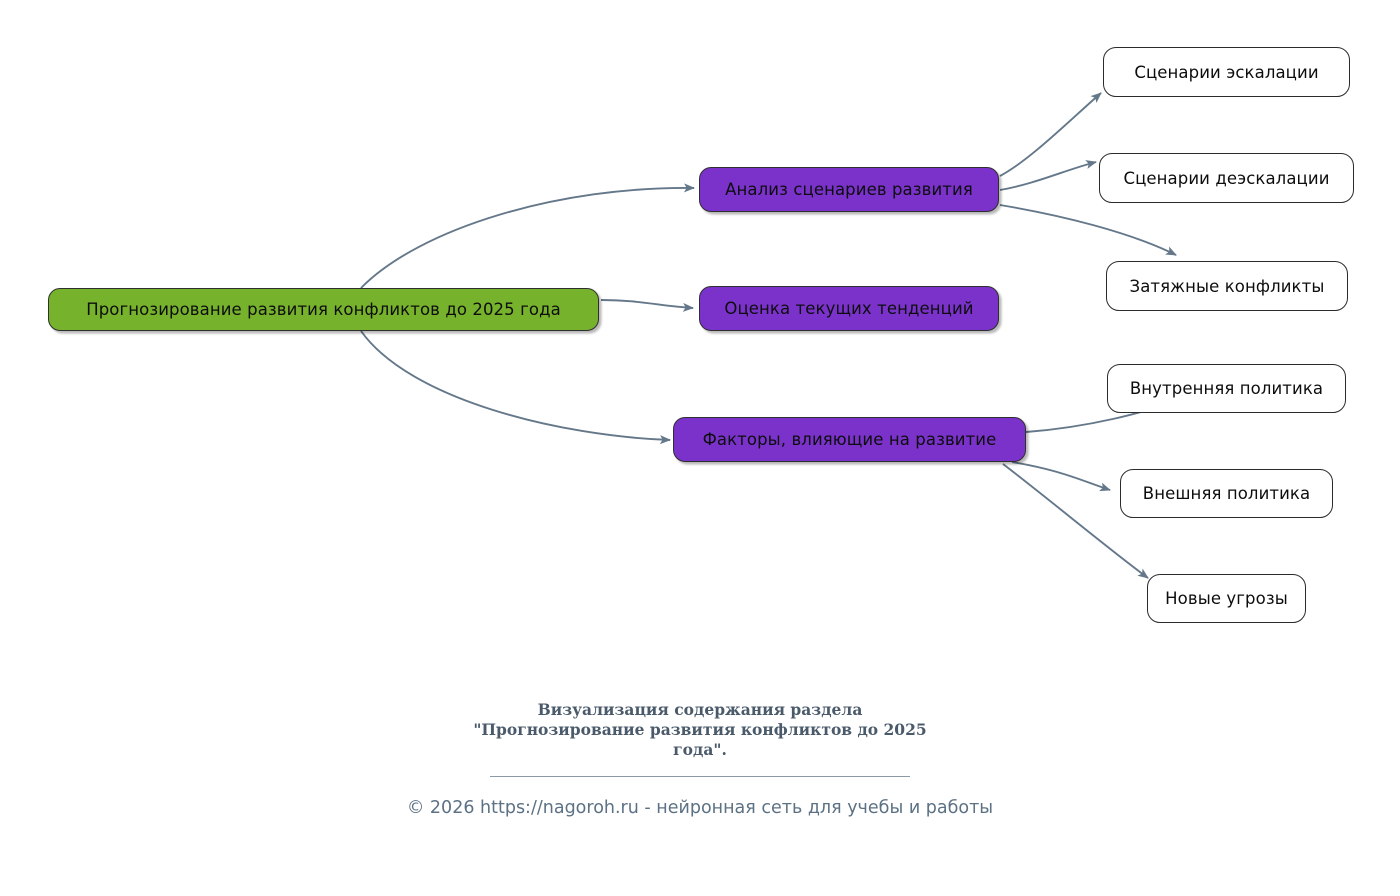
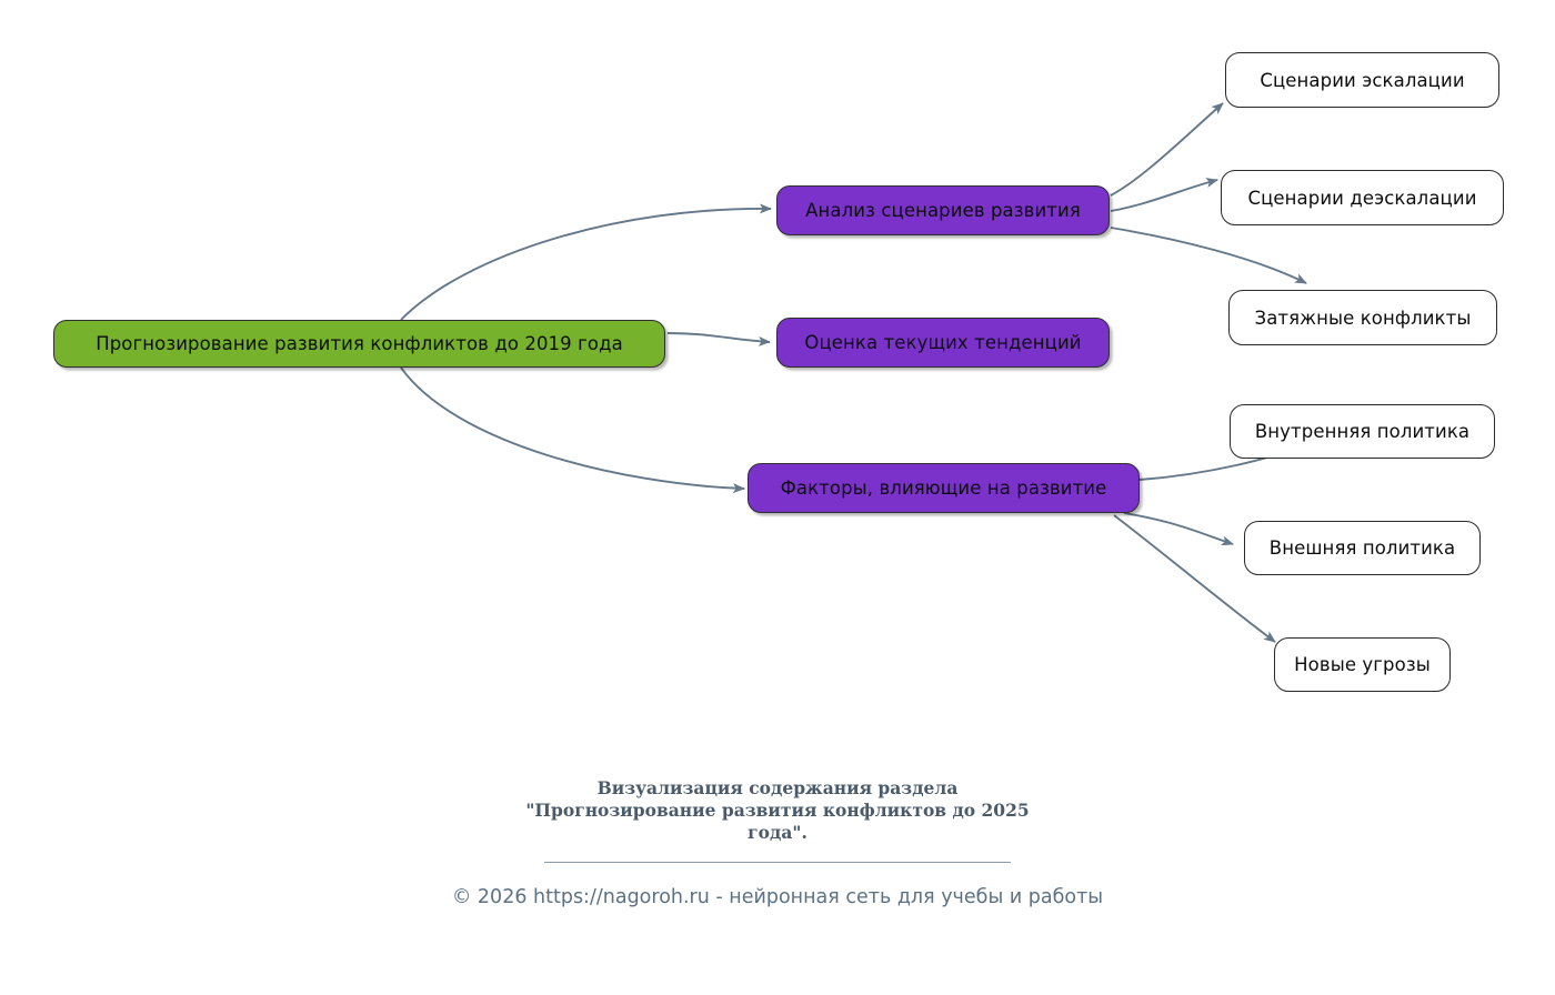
- Прогнозирование развития конфликтов до 2025 года
+ Прогнозирование развития конфликтов до 2019 года
  Анализ сценариев развития
  Оценка текущих тенденций
  Факторы, влияющие на развитие
  Сценарии эскалации
  Сценарии деэскалации
  Затяжные конфликты
  Внутренняя политика
  Внешняя политика
  Новые угрозы
  Визуализация содержания раздела
  "Прогнозирование развития конфликтов до 2025
  года".
  © 2026 https://nagoroh.ru - нейронная сеть для учебы и работы
